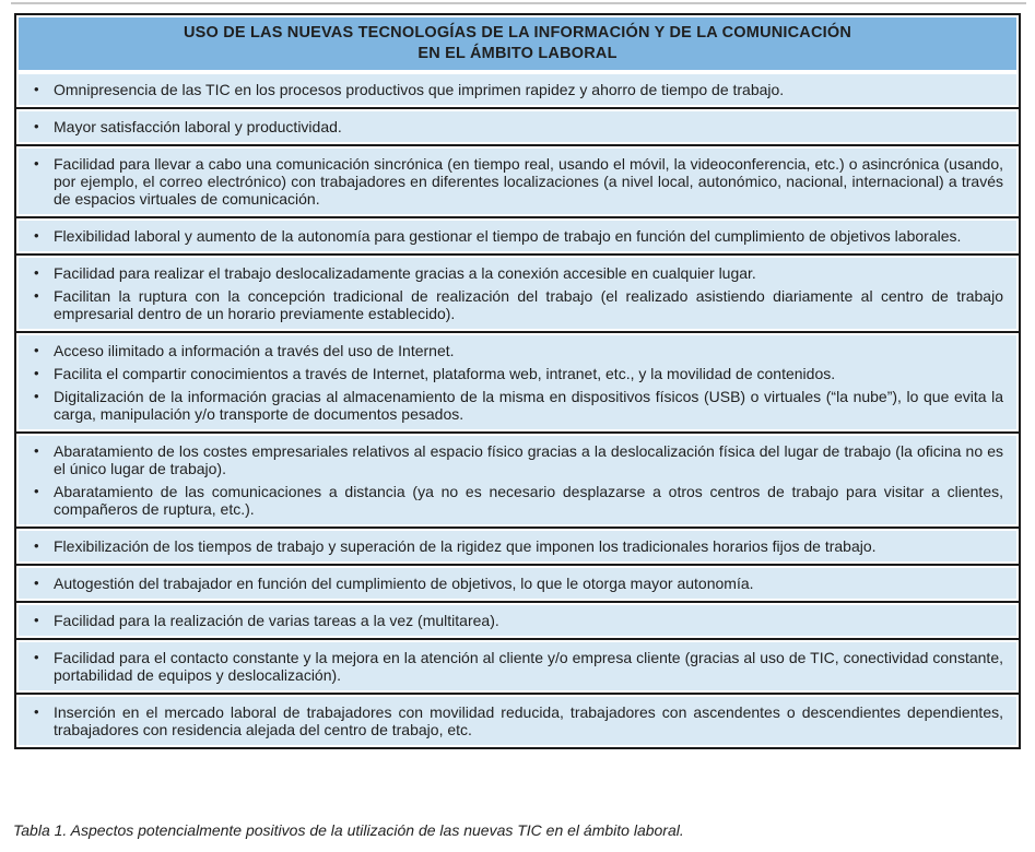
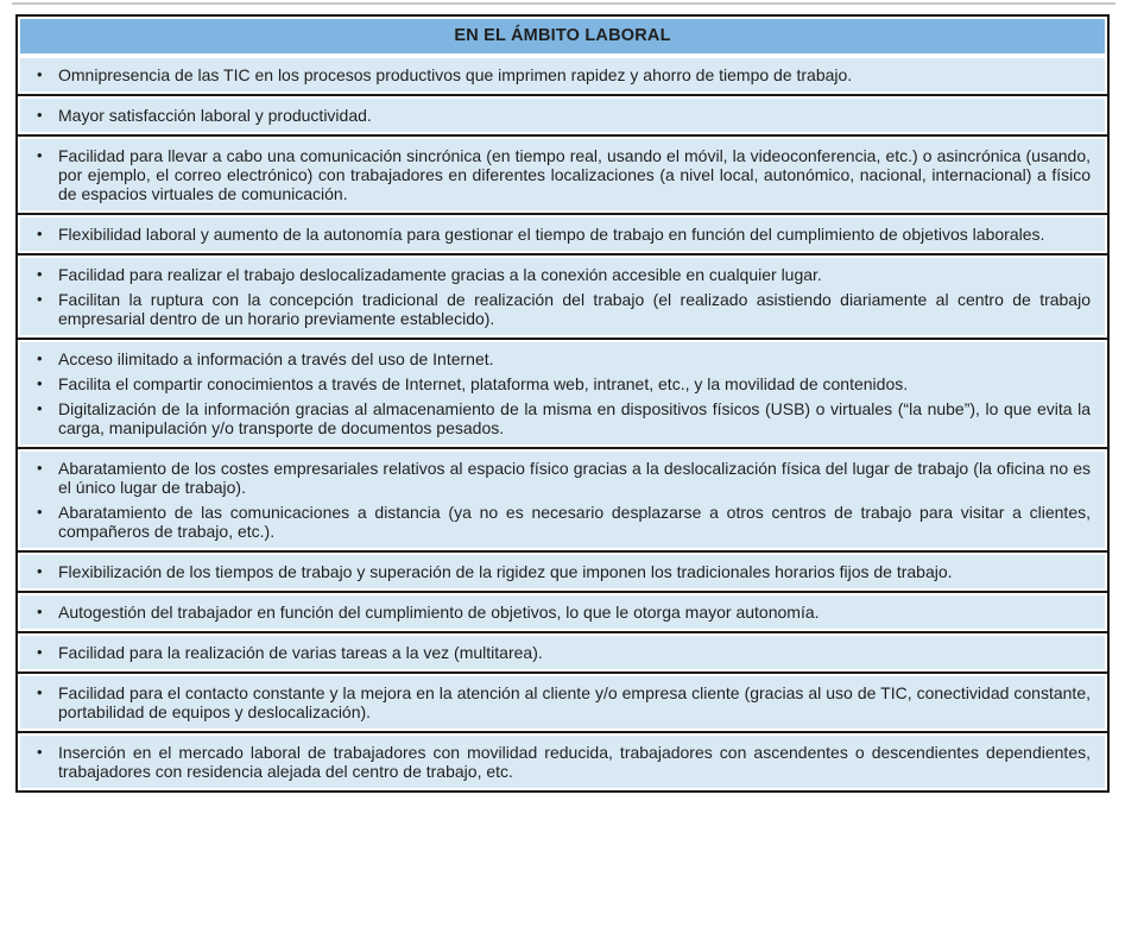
- USO DE LAS NUEVAS TECNOLOGÍAS DE LA INFORMACIÓN Y DE LA COMUNICACIÓN
  EN EL ÁMBITO LABORAL
  •
  Omnipresencia de las TIC en los procesos productivos que imprimen rapidez y ahorro de tiempo de trabajo.
  •
  Mayor satisfacción laboral y productividad.
  •
- Facilidad para llevar a cabo una comunicación sincrónica (en tiempo real, usando el móvil, la videoconferencia, etc.) o asincrónica (usando, por ejemplo, el correo electrónico) con trabajadores en diferentes localizaciones (a nivel local, autonómico, nacional, internacional) a través de espacios virtuales de comunicación.
+ Facilidad para llevar a cabo una comunicación sincrónica (en tiempo real, usando el móvil, la videoconferencia, etc.) o asincrónica (usando, por ejemplo, el correo electrónico) con trabajadores en diferentes localizaciones (a nivel local, autonómico, nacional, internacional) a físico de espacios virtuales de comunicación.
  •
  Flexibilidad laboral y aumento de la autonomía para gestionar el tiempo de trabajo en función del cumplimiento de objetivos laborales.
  •
  Facilidad para realizar el trabajo deslocalizadamente gracias a la conexión accesible en cualquier lugar.
  •
  Facilitan la ruptura con la concepción tradicional de realización del trabajo (el realizado asistiendo diariamente al centro de trabajo empresarial dentro de un horario previamente establecido).
  •
  Acceso ilimitado a información a través del uso de Internet.
  •
  Facilita el compartir conocimientos a través de Internet, plataforma web, intranet, etc., y la movilidad de contenidos.
  •
  Digitalización de la información gracias al almacenamiento de la misma en dispositivos físicos (USB) o virtuales (“la nube”), lo que evita la carga, manipulación y/o transporte de documentos pesados.
  •
  Abaratamiento de los costes empresariales relativos al espacio físico gracias a la deslocalización física del lugar de trabajo (la oficina no es el único lugar de trabajo).
  •
- Abaratamiento de las comunicaciones a distancia (ya no es necesario desplazarse a otros centros de trabajo para visitar a clientes, compañeros de ruptura, etc.).
+ Abaratamiento de las comunicaciones a distancia (ya no es necesario desplazarse a otros centros de trabajo para visitar a clientes, compañeros de trabajo, etc.).
  •
  Flexibilización de los tiempos de trabajo y superación de la rigidez que imponen los tradicionales horarios fijos de trabajo.
  •
  Autogestión del trabajador en función del cumplimiento de objetivos, lo que le otorga mayor autonomía.
  •
  Facilidad para la realización de varias tareas a la vez (multitarea).
  •
  Facilidad para el contacto constante y la mejora en la atención al cliente y/o empresa cliente (gracias al uso de TIC, conectividad constante, portabilidad de equipos y deslocalización).
  •
  Inserción en el mercado laboral de trabajadores con movilidad reducida, trabajadores con ascendentes o descendientes dependientes, trabajadores con residencia alejada del centro de trabajo, etc.
- Tabla 1. Aspectos potencialmente positivos de la utilización de las nuevas TIC en el ámbito laboral.
